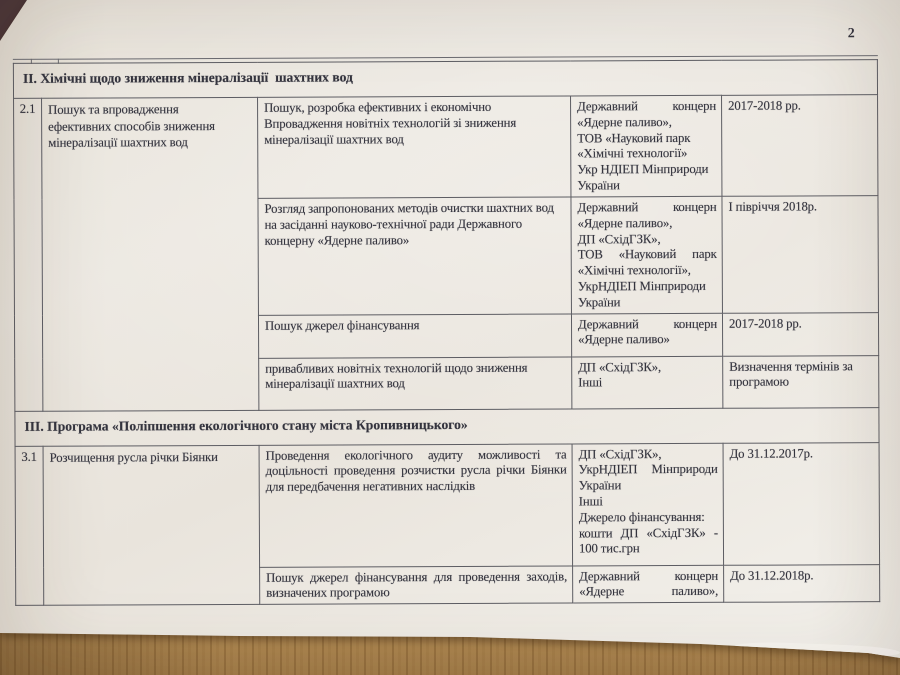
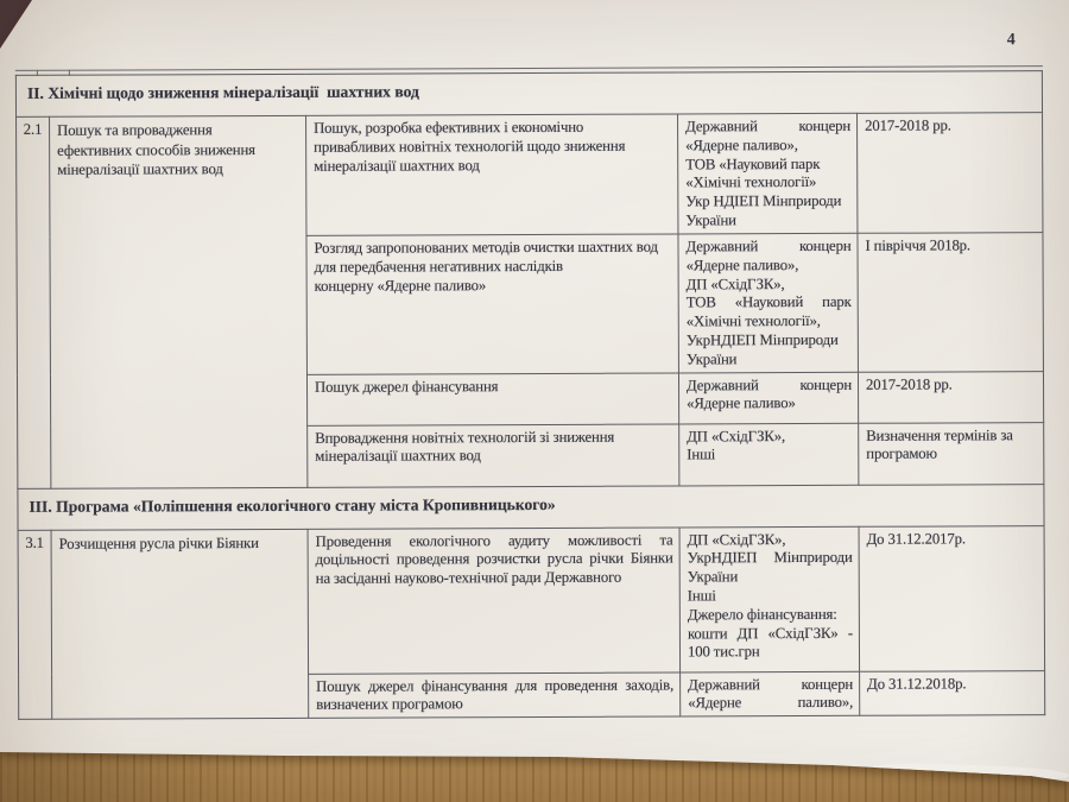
- 2
+ 4
  ІІ. Хімічні щодо зниження мінералізації шахтних вод
- 2.1	Пошук та впровадженняефективних способів зниженнямінералізації шахтних вод	Пошук, розробка ефективних і економічноВпровадження новітніх технологій зі зниженнямінералізації шахтних вод	Державний концерн«Ядерне паливо»,ТОВ «Науковий парк«Хімічні технології»Укр НДІЕП МінприродиУкраїни	2017-2018 рр.
+ 2.1	Пошук та впровадженняефективних способів зниженнямінералізації шахтних вод	Пошук, розробка ефективних і економічнопривабливих новітніх технологій щодо зниженнямінералізації шахтних вод	Державний концерн«Ядерне паливо»,ТОВ «Науковий парк«Хімічні технології»Укр НДІЕП МінприродиУкраїни	2017-2018 рр.
- Розгляд запропонованих методів очистки шахтних водна засіданні науково-технічної ради Державногоконцерну «Ядерне паливо»	Державний концерн«Ядерне паливо»,ДП «СхідГЗК»,ТОВ «Науковий парк«Хімічні технології»,УкрНДІЕП МінприродиУкраїни	І півріччя 2018р.
+ Розгляд запропонованих методів очистки шахтних воддля передбачення негативних наслідківконцерну «Ядерне паливо»	Державний концерн«Ядерне паливо»,ДП «СхідГЗК»,ТОВ «Науковий парк«Хімічні технології»,УкрНДІЕП МінприродиУкраїни	І півріччя 2018р.
  Пошук джерел фінансування	Державний концерн«Ядерне паливо»	2017-2018 рр.
- привабливих новітніх технологій щодо зниженнямінералізації шахтних вод	ДП «СхідГЗК»,Інші	Визначення термінів запрограмою
+ Впровадження новітніх технологій зі зниженнямінералізації шахтних вод	ДП «СхідГЗК»,Інші	Визначення термінів запрограмою
  ІІІ. Програма «Поліпшення екологічного стану міста Кропивницького»
- 3.1	Розчищення русла річки Біянки	Проведення екологічного аудиту можливості тадоцільності проведення розчистки русла річки Біянкидля передбачення негативних наслідків	ДП «СхідГЗК»,УкрНДІЕП МінприродиУкраїниІншіДжерело фінансування:кошти ДП «СхідГЗК» -100 тис.грн	До 31.12.2017р.
+ 3.1	Розчищення русла річки Біянки	Проведення екологічного аудиту можливості тадоцільності проведення розчистки русла річки Біянкина засіданні науково-технічної ради Державного	ДП «СхідГЗК»,УкрНДІЕП МінприродиУкраїниІншіДжерело фінансування:кошти ДП «СхідГЗК» -100 тис.грн	До 31.12.2017р.
  Пошук джерел фінансування для проведення заходів,визначених програмою	Державний концерн«Ядерне паливо»,	До 31.12.2018р.
